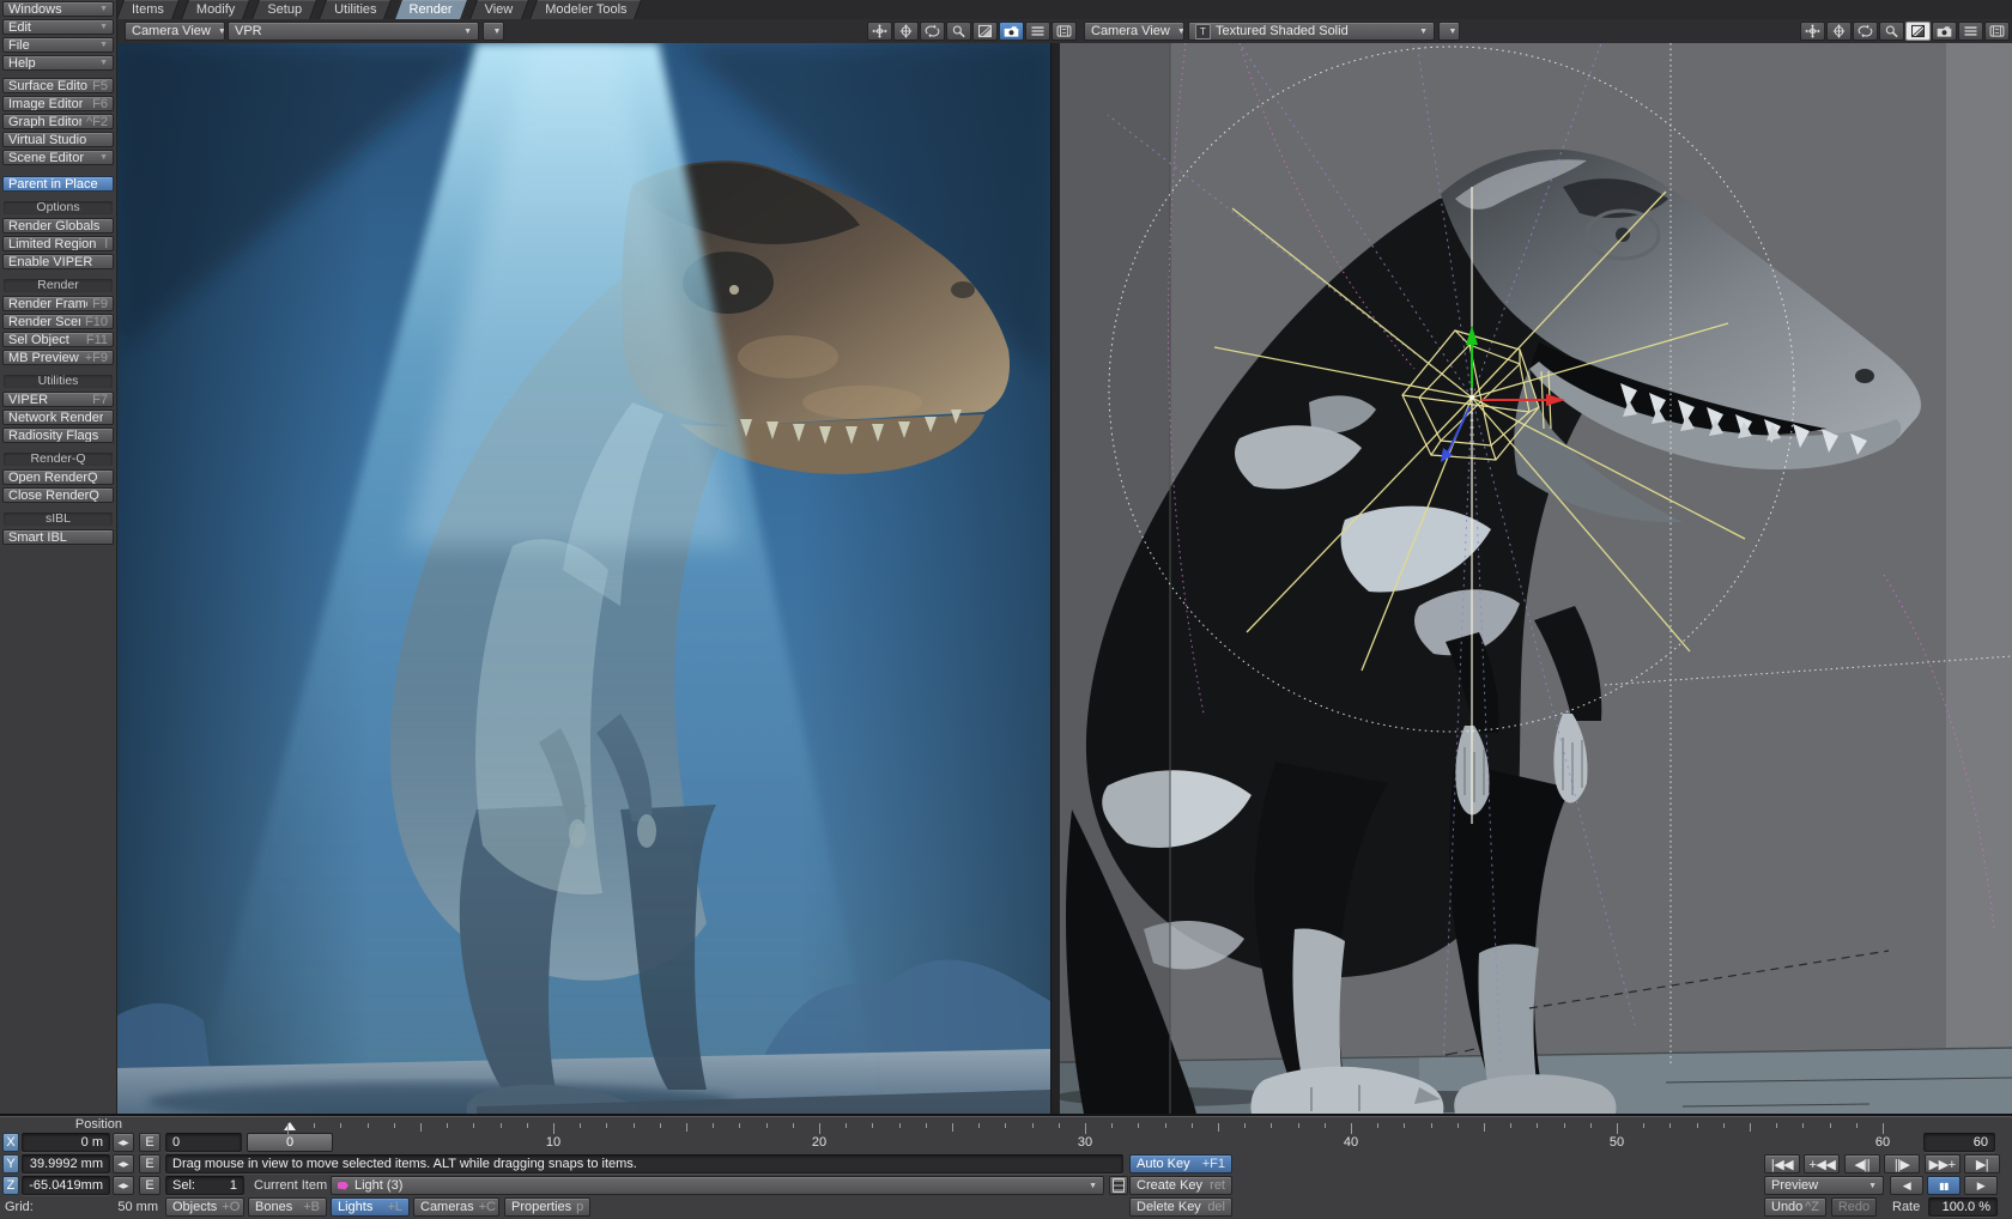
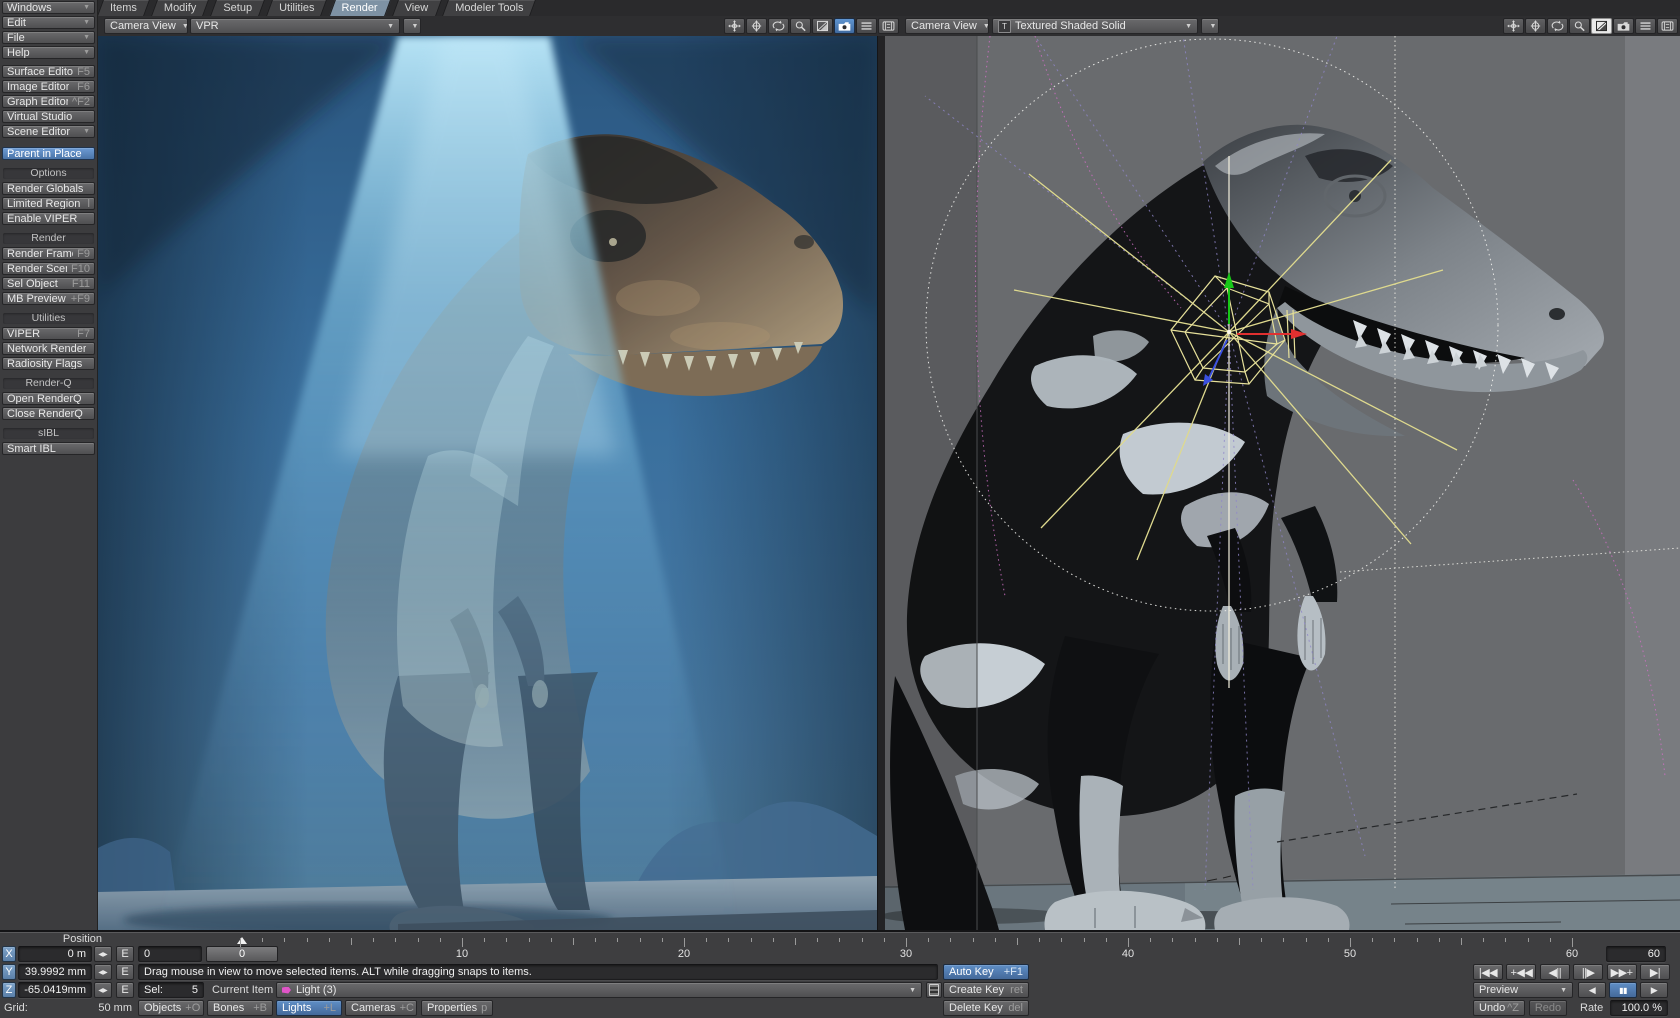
  Items
  Modify
  Setup
  Utilities
  Render
  View
  Modeler Tools
  Windows
  Edit
  File
  Help
  Surface Edito
  F5
  Image Editor
  F6
  Graph Editor
  ^F2
  Virtual Studio
  Scene Editor
  Parent in Place
  Options
  Render Globals
  Limited Region
  l
  Enable VIPER
  Render
  Render Fram
  F9
  Render Sce
  F10
  Sel Object
  F11
  MB Preview
  +F9
  Utilities
  VIPER
  F7
  Network Render
  Radiosity Flags
  Render-Q
  Open RenderQ
  Close RenderQ
  sIBL
  Smart IBL
  Camera View
  VPR
  Camera View
  T
  Textured Shaded Solid
  Position
  0
  10
  20
  30
  40
  50
  60
  0
  60
  X
  0 m
  E
  Y
  39.9992 mm
  E
  Drag mouse in view to move selected items. ALT while dragging snaps to items.
  Auto Key
  +F1
  Z
  -65.0419mm
  E
  Sel:
- 1
+ 5
  Current Item
  Light (3)
  Create Key
  ret
  Grid:
  50 mm
  Objects
  +O
  Bones
  +B
  Lights
  +L
  Cameras
  +C
  Properties
  p
  Delete Key
  del
  |◀◀
  +◀◀
  ◀||
  ||▶
  ▶▶+
  ▶|
  Preview
  ◀
  ▮▮
  ▶
  Undo
  ^Z
  Redo
  Rate
  100.0 %
